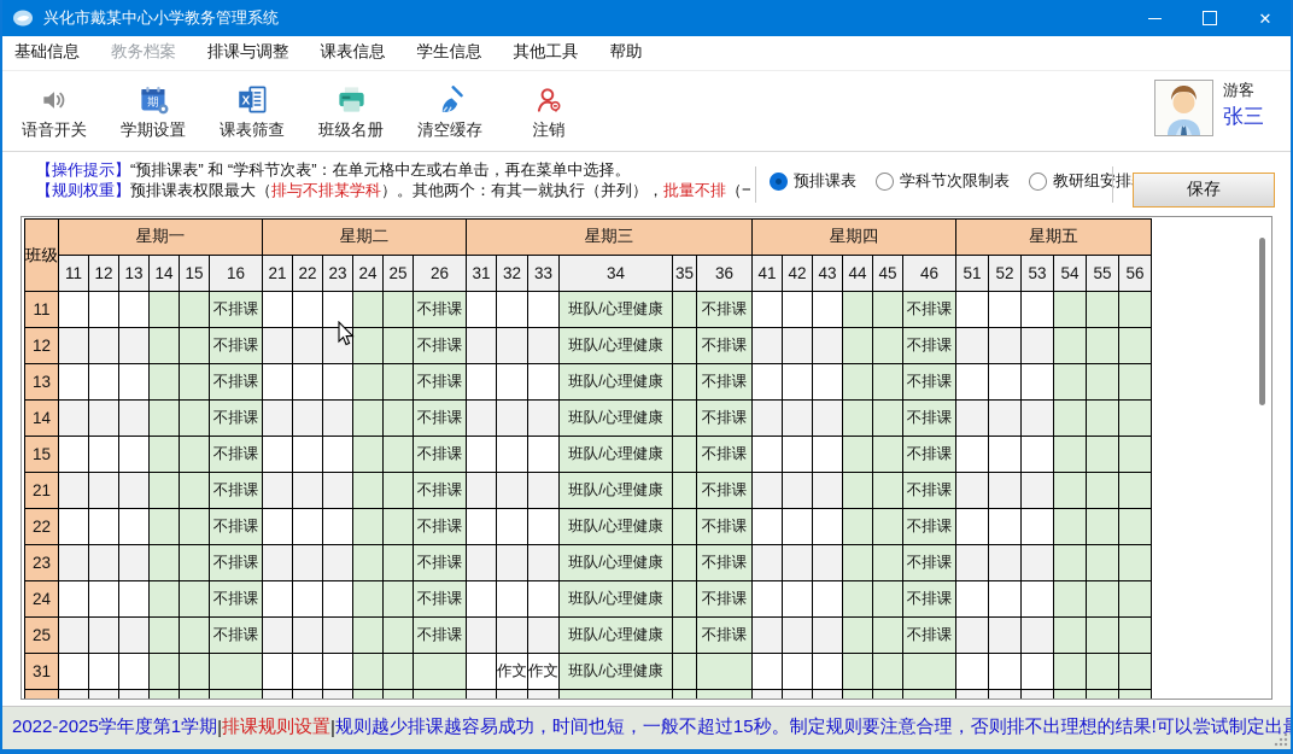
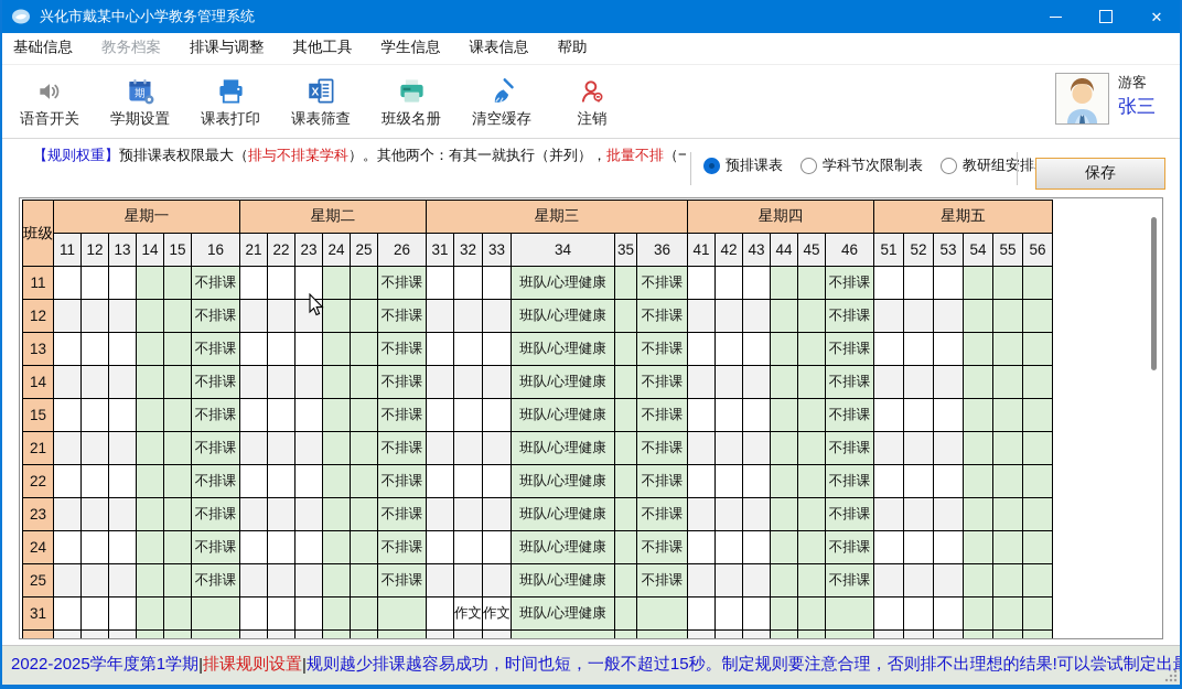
  兴化市戴某中心小学教务管理系统
  ✕
  基础信息
  教务档案
  排课与调整
- 课表信息
+ 其他工具
  学生信息
- 其他工具
+ 课表信息
  帮助
  语音开关
  期
  学期设置
+ 课表打印
  X
  课表筛查
  班级名册
  清空缓存
  注销
  游客
  张三
- 【操作提示】“预排课表” 和 “学科节次表”：在单元格中左或右单击，再在菜单中选择。
  【规则权重】预排课表权限最大（排与不排某学科）。其他两个：有其一就执行（并列），批量不排（一
  预排课表
  学科节次限制表
  教研组安排
  保存
  班级	星期一	星期二	星期三	星期四	星期五
  11	12	13	14	15	16	21	22	23	24	25	26	31	32	33	34	35	36	41	42	43	44	45	46	51	52	53	54	55	56
  11						不排课						不排课				班队/心理健康		不排课						不排课
  12						不排课						不排课				班队/心理健康		不排课						不排课
  13						不排课						不排课				班队/心理健康		不排课						不排课
  14						不排课						不排课				班队/心理健康		不排课						不排课
  15						不排课						不排课				班队/心理健康		不排课						不排课
  21						不排课						不排课				班队/心理健康		不排课						不排课
  22						不排课						不排课				班队/心理健康		不排课						不排课
  23						不排课						不排课				班队/心理健康		不排课						不排课
  24						不排课						不排课				班队/心理健康		不排课						不排课
  25						不排课						不排课				班队/心理健康		不排课						不排课
  31														作文	作文	班队/心理健康
  2022-2025学年度第1学期
  |
  排课规则设置
  |
  规则越少排课越容易成功，时间也短，一般不超过15秒。制定规则要注意合理，否则排不出理想的结果!可以尝试制定出
